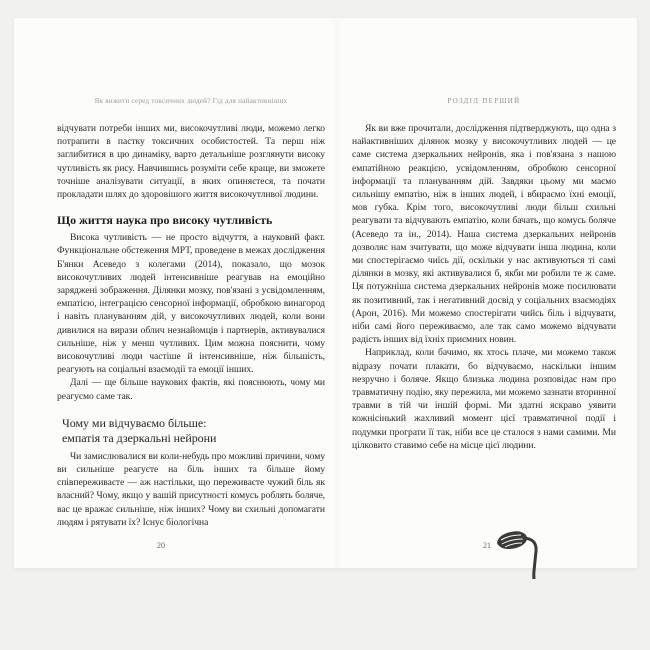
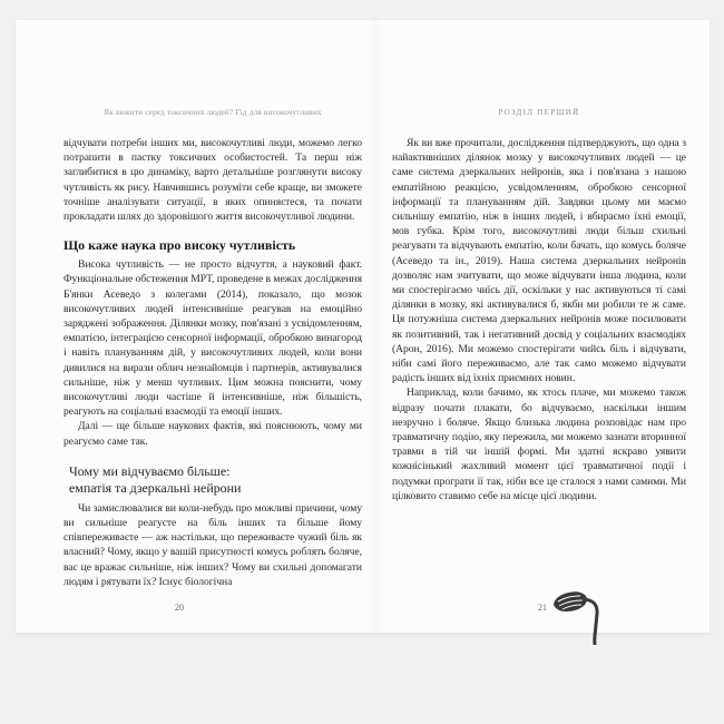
- Як вижити серед токсичних людей? Гід для найактивніших
+ Як вижити серед токсичних людей? Гід для високочутливих
  РОЗДІЛ ПЕРШИЙ
  відчувати потреби інших ми, високочутливі люди, можемо легко потрапити в пастку токсичних особистостей. Та перш ніж заглибитися в цю динаміку, варто детальніше розглянути високу чутливість як рису. Навчившись розуміти себе краще, ви зможете точніше аналізувати ситуації, в яких опиняєтеся, та почати прокладати шлях до здоровішого життя високочутливої людини.
- Що життя наука про високу чутливість
+ Що каже наука про високу чутливість
  Висока чутливість — не просто відчуття, а науковий факт. Функціональне обстеження МРТ, проведене в межах дослідження Б'янки Асеведо з колегами (2014), показало, що мозок високочутливих людей інтенсивніше реагував на емоційно заряджені зображення. Ділянки мозку, пов'язані з усвідомленням, емпатією, інтеграцією сенсорної інформації, обробкою винагород і навіть плануванням дій, у високочутливих людей, коли вони дивилися на вирази облич незнайомців і партнерів, активувалися сильніше, ніж у менш чутливих. Цим можна пояснити, чому високочутливі люди частіше й інтенсивніше, ніж більшість, реагують на соціальні взаємодії та емоції інших.
  Далі — ще більше наукових фактів, які пояснюють, чому ми реагуємо саме так.
  Чому ми відчуваємо більше:
  емпатія та дзеркальні нейрони
  Чи замислювалися ви коли-небудь про можливі причини, чому ви сильніше реагуєте на біль інших та більше йому співпереживаєте — аж настільки, що переживаєте чужий біль як власний? Чому, якщо у вашій присутності комусь роблять боляче, вас це вражає сильніше, ніж інших? Чому ви схильні допомагати людям і рятувати їх? Існує біологічна
- Як ви вже прочитали, дослідження підтверджують, що одна з найактивніших ділянок мозку у високочутливих людей — це саме система дзеркальних нейронів, яка і пов'язана з нашою емпатійною реакцією, усвідомленням, обробкою сенсорної інформації та плануванням дій. Завдяки цьому ми маємо сильнішу емпатію, ніж в інших людей, і вбираємо їхні емоції, мов губка. Крім того, високочутливі люди більш схильні реагувати та відчувають емпатію, коли бачать, що комусь боляче (Асеведо та ін., 2014). Наша система дзеркальних нейронів дозволяє нам зчитувати, що може відчувати інша людина, коли ми спостерігаємо чиїсь дії, оскільки у нас активуються ті самі ділянки в мозку, які активувалися б, якби ми робили те ж саме. Ця потужніша система дзеркальних нейронів може посилювати як позитивний, так і негативний досвід у соціальних взаємодіях (Арон, 2016). Ми можемо спостерігати чийсь біль і відчувати, ніби самі його переживаємо, але так само можемо відчувати радість інших від їхніх приємних новин.
+ Як ви вже прочитали, дослідження підтверджують, що одна з найактивніших ділянок мозку у високочутливих людей — це саме система дзеркальних нейронів, яка і пов'язана з нашою емпатійною реакцією, усвідомленням, обробкою сенсорної інформації та плануванням дій. Завдяки цьому ми маємо сильнішу емпатію, ніж в інших людей, і вбираємо їхні емоції, мов губка. Крім того, високочутливі люди більш схильні реагувати та відчувають емпатію, коли бачать, що комусь боляче (Асеведо та ін., 2019). Наша система дзеркальних нейронів дозволяє нам зчитувати, що може відчувати інша людина, коли ми спостерігаємо чиїсь дії, оскільки у нас активуються ті самі ділянки в мозку, які активувалися б, якби ми робили те ж саме. Ця потужніша система дзеркальних нейронів може посилювати як позитивний, так і негативний досвід у соціальних взаємодіях (Арон, 2016). Ми можемо спостерігати чийсь біль і відчувати, ніби самі його переживаємо, але так само можемо відчувати радість інших від їхніх приємних новин.
  Наприклад, коли бачимо, як хтось плаче, ми можемо також відразу почати плакати, бо відчуваємо, наскільки іншим незручно і боляче. Якщо близька людина розповідає нам про травматичну подію, яку пережила, ми можемо зазнати вторинної травми в тій чи іншій формі. Ми здатні яскраво уявити кожнісінький жахливий момент цієї травматичної події і подумки програти її так, ніби все це сталося з нами самими. Ми цілковито ставимо себе на місце цієї людини.
  20
  21
